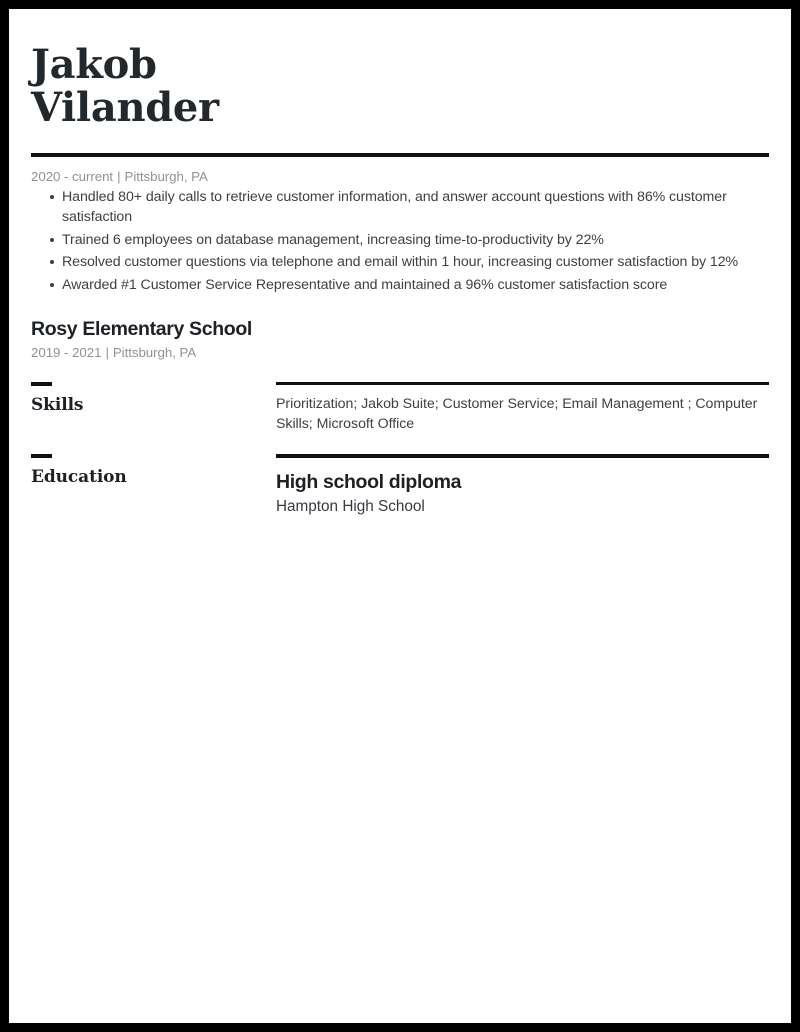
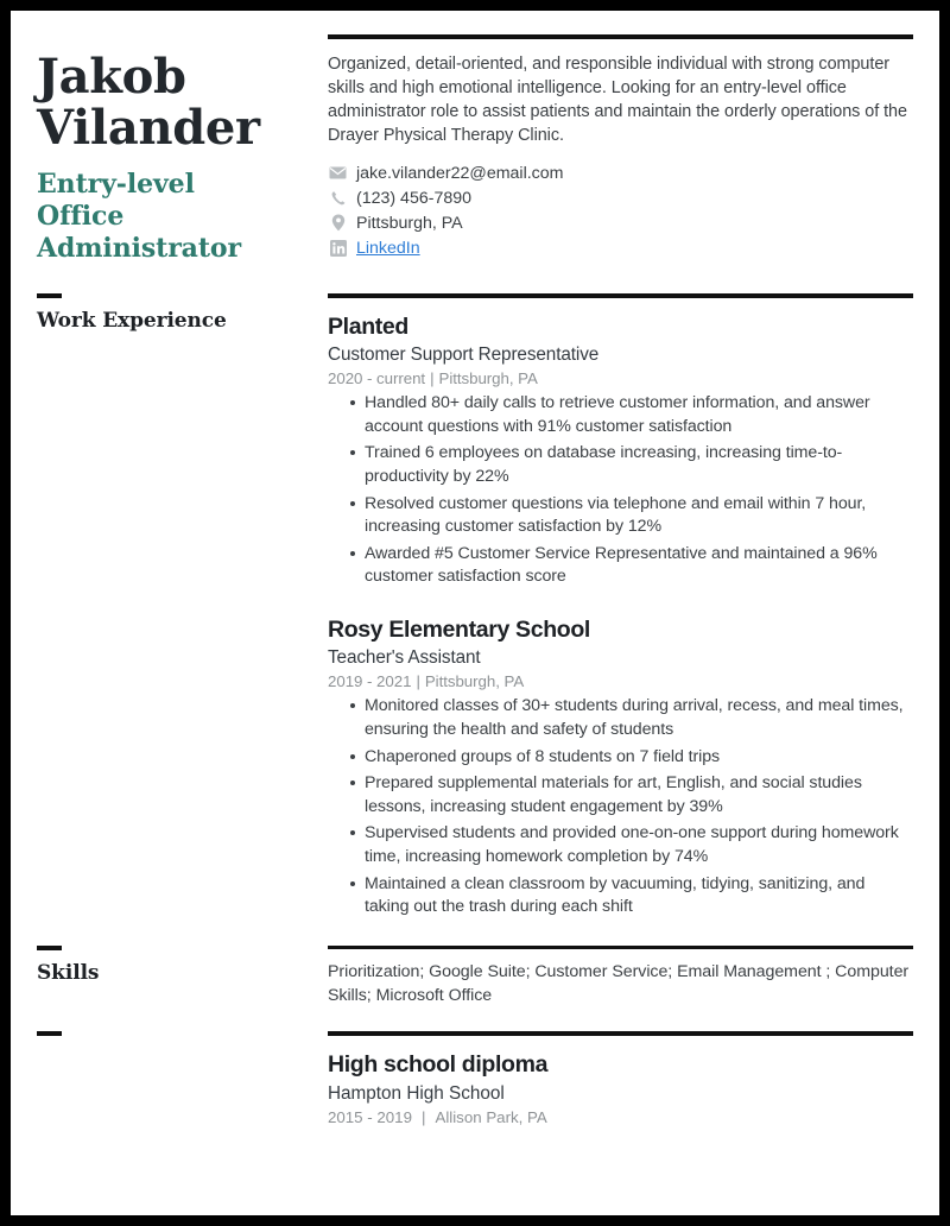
  Jakob
  Vilander
+ Entry-level
+ Office
+ Administrator
+ Organized, detail-oriented, and responsible individual with strong computer skills and high emotional intelligence. Looking for an entry-level office administrator role to assist patients and maintain the orderly operations of the Drayer Physical Therapy Clinic.
+ jake.vilander22@email.com
+ (123) 456-7890
+ Pittsburgh, PA
+ LinkedIn
+ Work Experience
+ Planted
+ Customer Support Representative
  2020 - current | Pittsburgh, PA
- Handled 80+ daily calls to retrieve customer information, and answer account questions with 86% customer satisfaction
+ Handled 80+ daily calls to retrieve customer information, and answer account questions with 91% customer satisfaction
- Trained 6 employees on database management, increasing time-to-productivity by 22%
+ Trained 6 employees on database increasing, increasing time-to-productivity by 22%
- Resolved customer questions via telephone and email within 1 hour, increasing customer satisfaction by 12%
+ Resolved customer questions via telephone and email within 7 hour, increasing customer satisfaction by 12%
- Awarded #1 Customer Service Representative and maintained a 96% customer satisfaction score
+ Awarded #5 Customer Service Representative and maintained a 96% customer satisfaction score
  Rosy Elementary School
+ Teacher's Assistant
  2019 - 2021 | Pittsburgh, PA
+ Monitored classes of 30+ students during arrival, recess, and meal times, ensuring the health and safety of students
+ Chaperoned groups of 8 students on 7 field trips
+ Prepared supplemental materials for art, English, and social studies lessons, increasing student engagement by 39%
+ Supervised students and provided one-on-one support during homework time, increasing homework completion by 74%
+ Maintained a clean classroom by vacuuming, tidying, sanitizing, and taking out the trash during each shift
  Skills
- Prioritization; Jakob Suite; Customer Service; Email Management ; Computer Skills; Microsoft Office
+ Prioritization; Google Suite; Customer Service; Email Management ; Computer Skills; Microsoft Office
- Education
  High school diploma
  Hampton High School
+ 2015 - 2019 | Allison Park, PA
